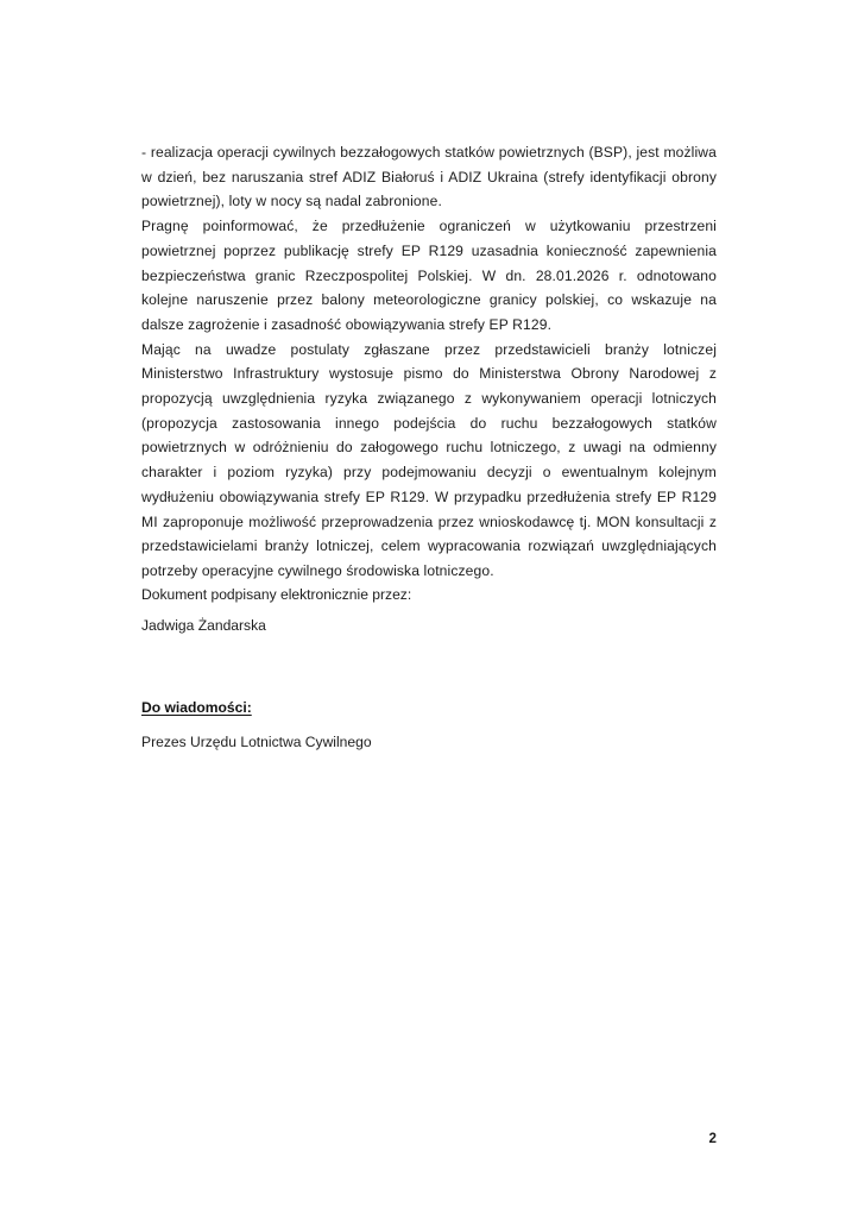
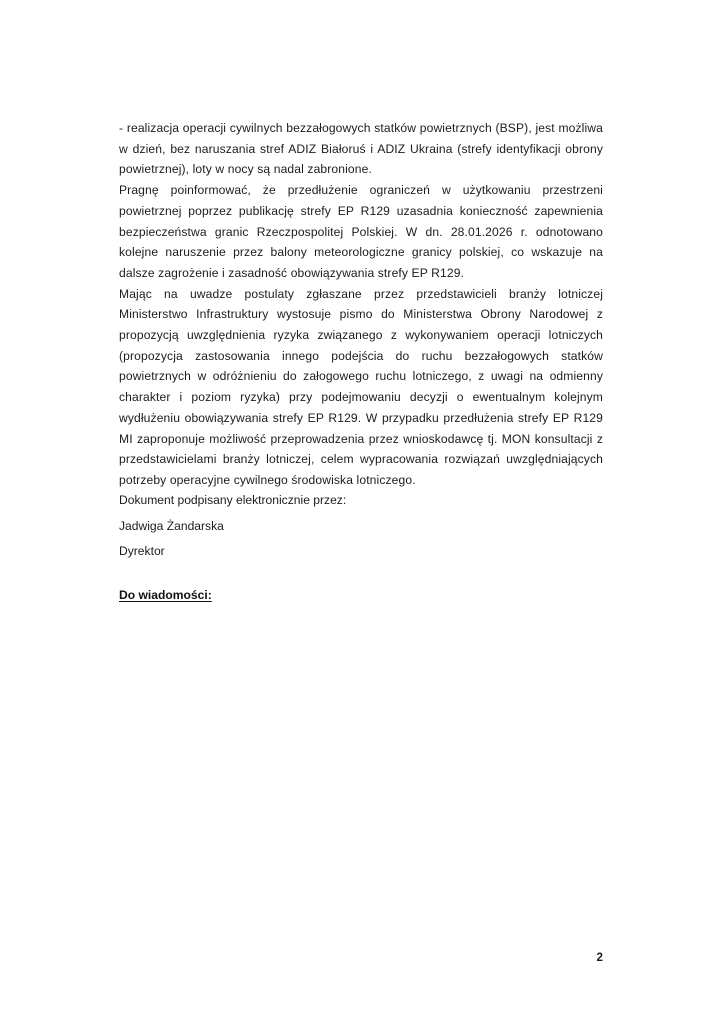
  - realizacja operacji cywilnych bezzałogowych statków powietrznych (BSP), jest możliwa w dzień, bez naruszania stref ADIZ Białoruś i ADIZ Ukraina (strefy identyfikacji obrony powietrznej), loty w nocy są nadal zabronione.
  Pragnę poinformować, że przedłużenie ograniczeń w użytkowaniu przestrzeni powietrznej poprzez publikację strefy EP R129 uzasadnia konieczność zapewnienia bezpieczeństwa granic Rzeczpospolitej Polskiej. W dn. 28.01.2026 r. odnotowano kolejne naruszenie przez balony meteorologiczne granicy polskiej, co wskazuje na dalsze zagrożenie i zasadność obowiązywania strefy EP R129.
  Mając na uwadze postulaty zgłaszane przez przedstawicieli branży lotniczej Ministerstwo Infrastruktury wystosuje pismo do Ministerstwa Obrony Narodowej z propozycją uwzględnienia ryzyka związanego z wykonywaniem operacji lotniczych (propozycja zastosowania innego podejścia do ruchu bezzałogowych statków powietrznych w odróżnieniu do załogowego ruchu lotniczego, z uwagi na odmienny charakter i poziom ryzyka) przy podejmowaniu decyzji o ewentualnym kolejnym wydłużeniu obowiązywania strefy EP R129. W przypadku przedłużenia strefy EP R129 MI zaproponuje możliwość przeprowadzenia przez wnioskodawcę tj. MON konsultacji z przedstawicielami branży lotniczej, celem wypracowania rozwiązań uwzględniających potrzeby operacyjne cywilnego środowiska lotniczego.
  Dokument podpisany elektronicznie przez:
  Jadwiga Żandarska
+ Dyrektor
  Do wiadomości:
- Prezes Urzędu Lotnictwa Cywilnego
  2
